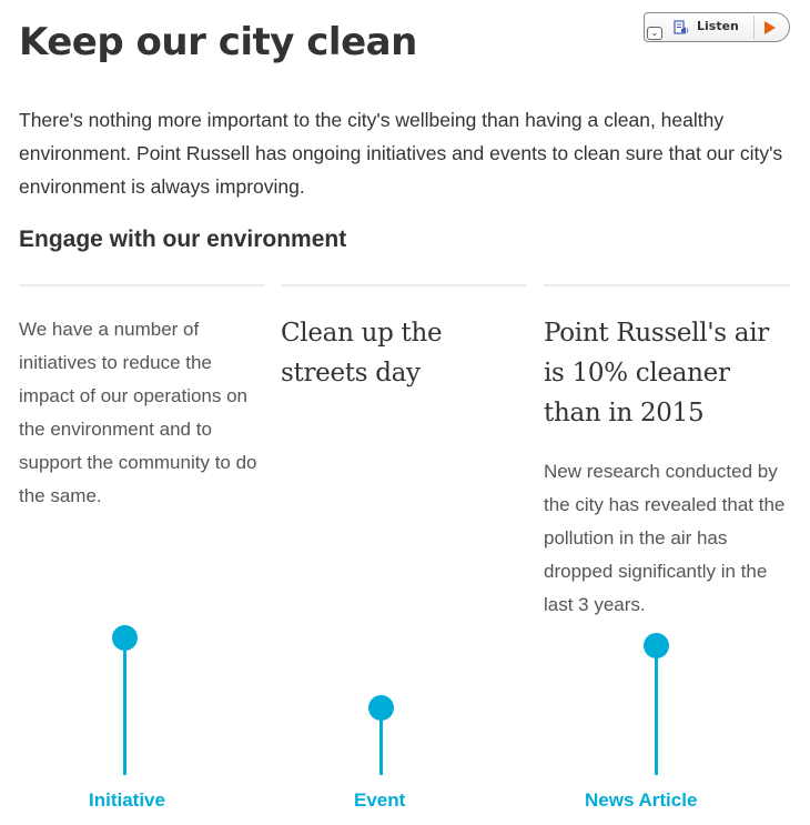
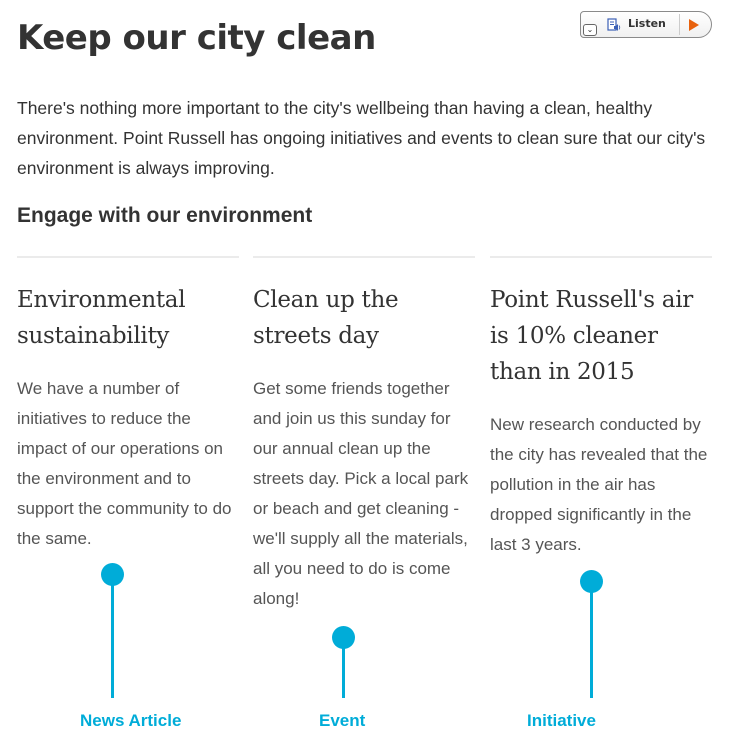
  Keep our city clean
  ⌄
  Listen
  There's nothing more important to the city's wellbeing than having a clean, healthy environment. Point Russell has ongoing initiatives and events to clean sure that our city's environment is always improving.
  Engage with our environment
+ Environmental sustainability
  We have a number of initiatives to reduce the impact of our operations on the environment and to support the community to do the same.
  Clean up the streets day
+ Get some friends together and join us this sunday for our annual clean up the streets day. Pick a local park or beach and get cleaning - we'll supply all the materials, all you need to do is come along!
  Point Russell's air is 10% cleaner than in 2015
  New research conducted by the city has revealed that the pollution in the air has dropped significantly in the last 3 years.
- Initiative
+ News Article
  Event
- News Article
+ Initiative
